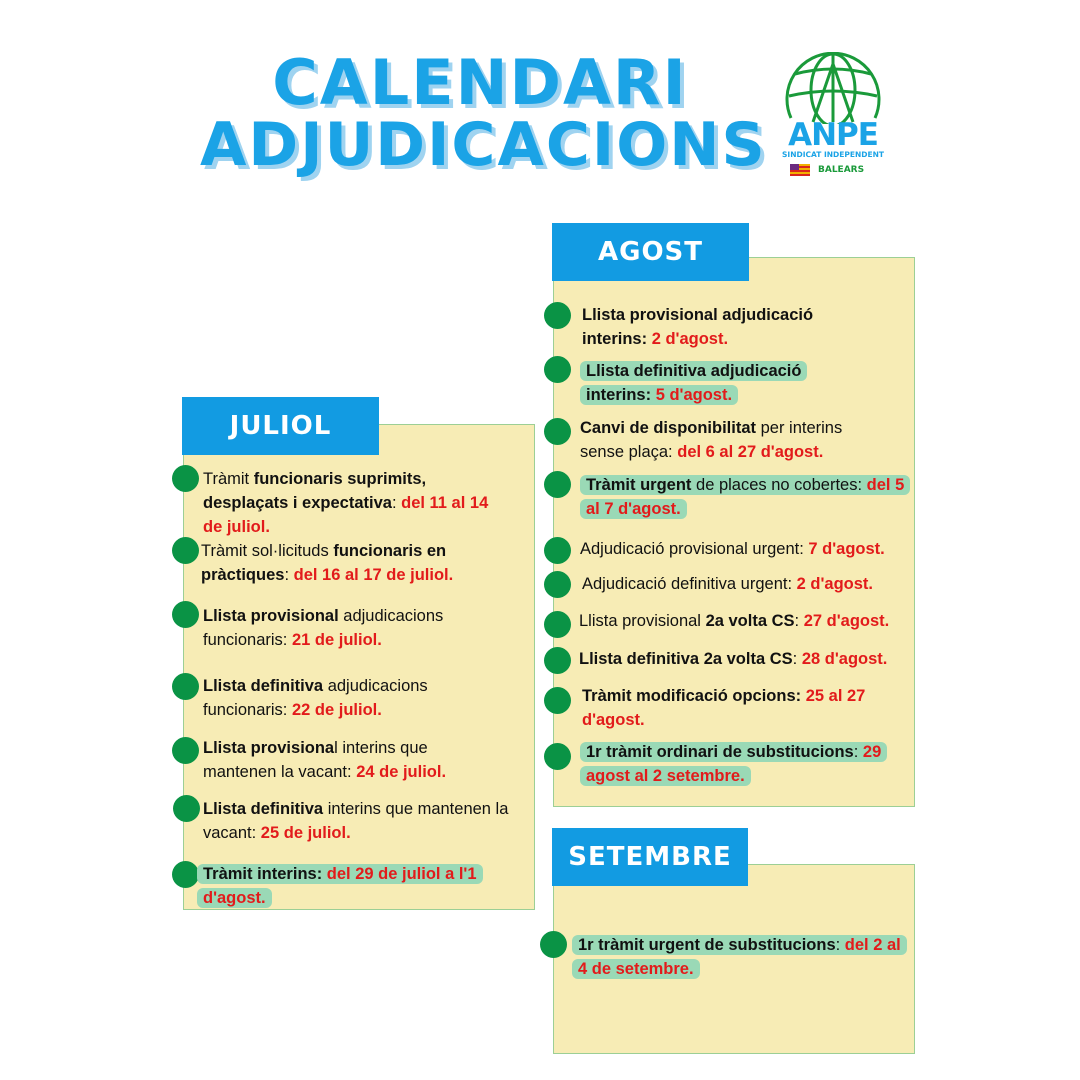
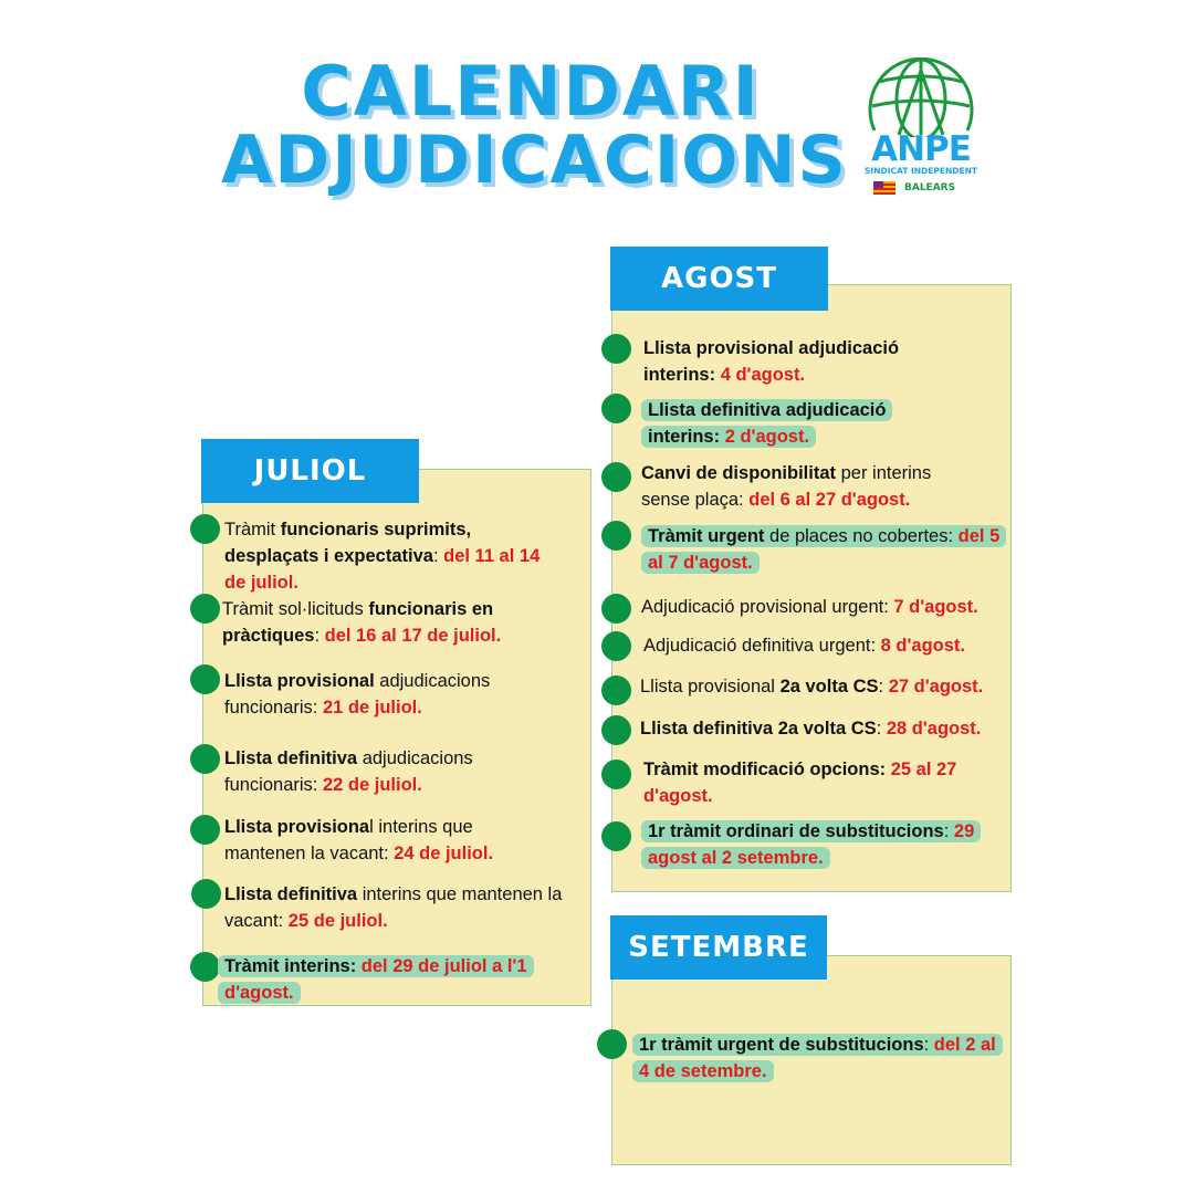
  CALENDARI
  ADJUDICACIONS
  ANPE
  SINDICAT INDEPENDENT
  BALEARS
  JULIOL
  AGOST
  SETEMBRE
  Tràmit funcionaris suprimits, desplaçats i expectativa: del 11 al 14 de juliol.
  Tràmit sol·licituds funcionaris en pràctiques: del 16 al 17 de juliol.
  Llista provisional adjudicacions funcionaris: 21 de juliol.
  Llista definitiva adjudicacions funcionaris: 22 de juliol.
  Llista provisional interins que mantenen la vacant: 24 de juliol.
  Llista definitiva interins que mantenen la vacant: 25 de juliol.
  Tràmit interins: del 29 de juliol a l'1 d'agost.
- Llista provisional adjudicació interins: 2 d'agost.
+ Llista provisional adjudicació interins: 4 d'agost.
- Llista definitiva adjudicació interins: 5 d'agost.
+ Llista definitiva adjudicació interins: 2 d'agost.
  Canvi de disponibilitat per interins sense plaça: del 6 al 27 d'agost.
  Tràmit urgent de places no cobertes: del 5 al 7 d'agost.
  Adjudicació provisional urgent: 7 d'agost.
- Adjudicació definitiva urgent: 2 d'agost.
+ Adjudicació definitiva urgent: 8 d'agost.
  Llista provisional 2a volta CS: 27 d'agost.
  Llista definitiva 2a volta CS: 28 d'agost.
  Tràmit modificació opcions: 25 al 27 d'agost.
  1r tràmit ordinari de substitucions: 29 agost al 2 setembre.
  1r tràmit urgent de substitucions: del 2 al 4 de setembre.
